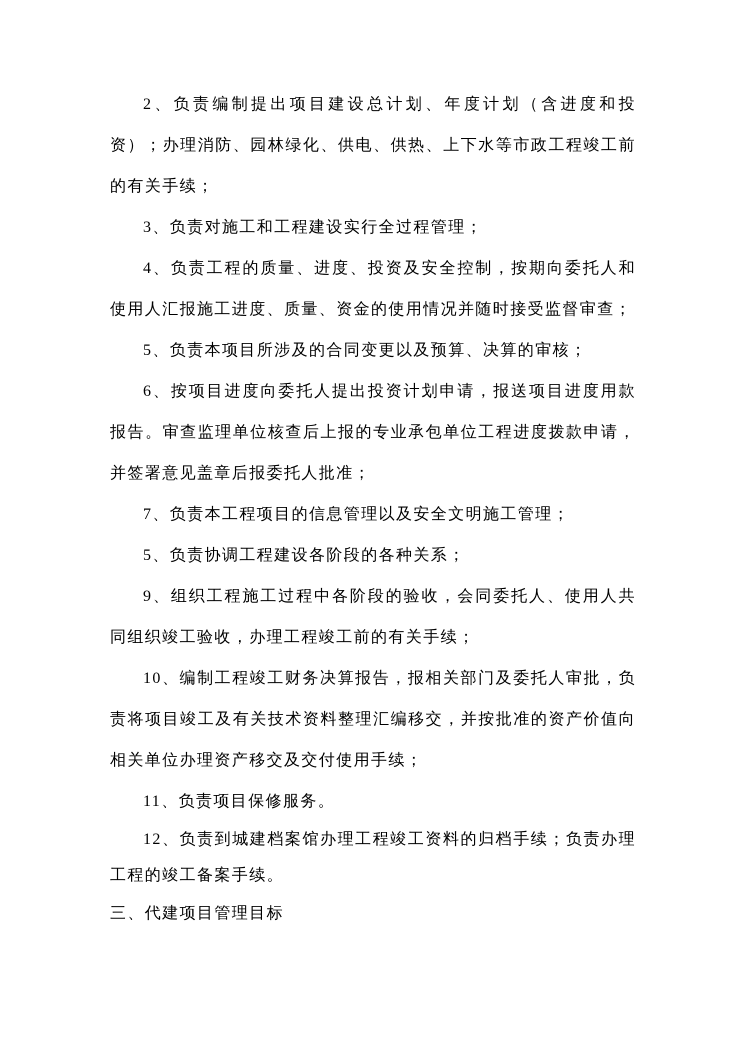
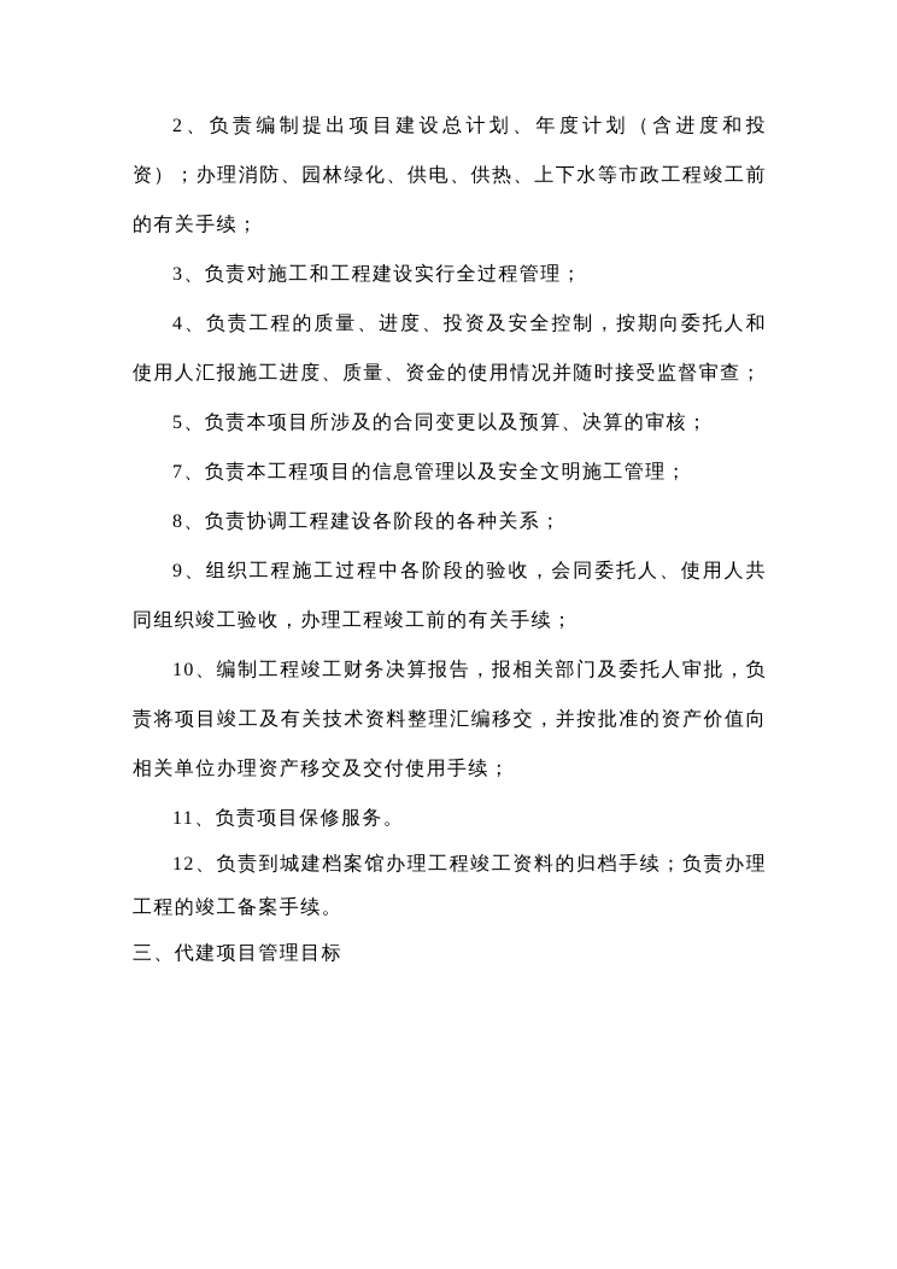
  2、负责编制提出项目建设总计划、年度计划（含进度和投资）；办理消防、园林绿化、供电、供热、上下水等市政工程竣工前的有关手续；
  3、负责对施工和工程建设实行全过程管理；
  4、负责工程的质量、进度、投资及安全控制，按期向委托人和使用人汇报施工进度、质量、资金的使用情况并随时接受监督审查；
  5、负责本项目所涉及的合同变更以及预算、决算的审核；
- 6、按项目进度向委托人提出投资计划申请，报送项目进度用款报告。审查监理单位核查后上报的专业承包单位工程进度拨款申请，并签署意见盖章后报委托人批准；
  7、负责本工程项目的信息管理以及安全文明施工管理；
- 5、负责协调工程建设各阶段的各种关系；
+ 8、负责协调工程建设各阶段的各种关系；
  9、组织工程施工过程中各阶段的验收，会同委托人、使用人共同组织竣工验收，办理工程竣工前的有关手续；
  10、编制工程竣工财务决算报告，报相关部门及委托人审批，负责将项目竣工及有关技术资料整理汇编移交，并按批准的资产价值向相关单位办理资产移交及交付使用手续；
  11、负责项目保修服务。
  12、负责到城建档案馆办理工程竣工资料的归档手续；负责办理工程的竣工备案手续。
  三、代建项目管理目标
